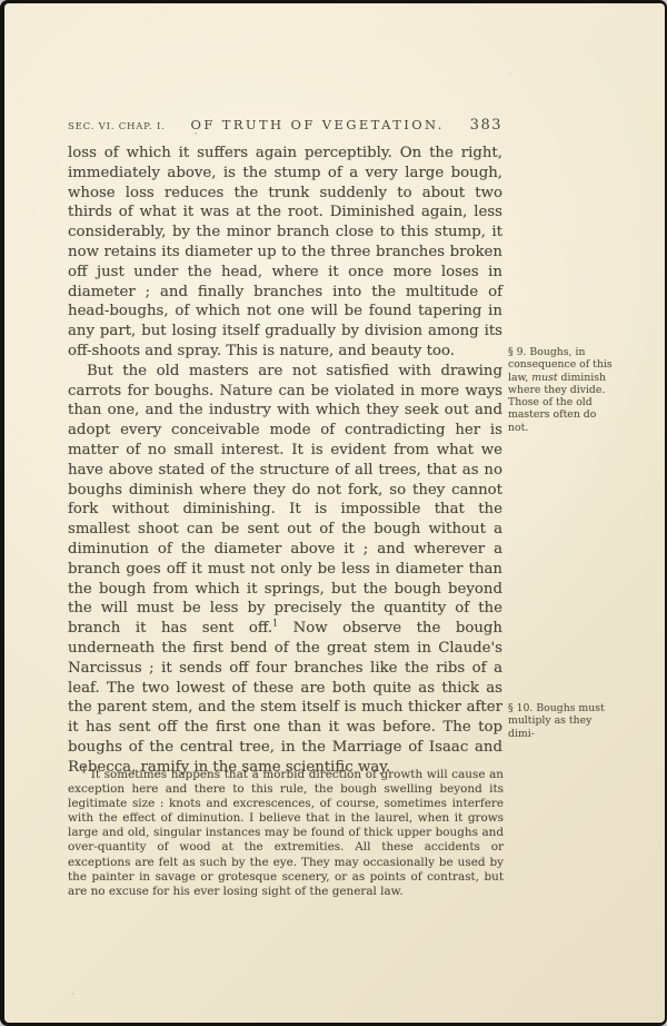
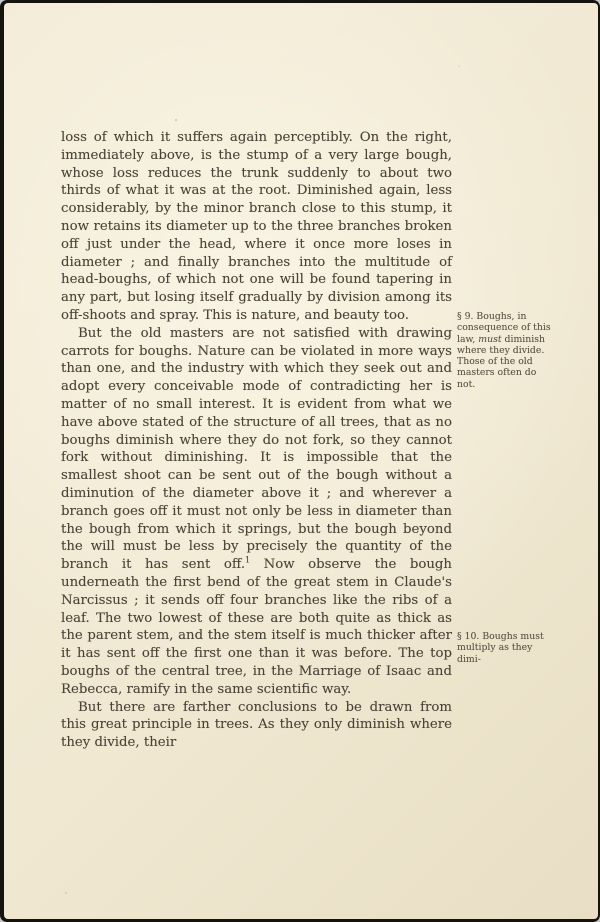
- SEC. VI. CHAP. I.
- OF TRUTH OF VEGETATION.
- 383
  loss of which it suffers again perceptibly. On the right, immediately above, is the stump of a very large bough, whose loss reduces the trunk suddenly to about two thirds of what it was at the root. Diminished again, less considerably, by the minor branch close to this stump, it now retains its diameter up to the three branches broken off just under the head, where it once more loses in diameter ; and finally branches into the multitude of head-boughs, of which not one will be found tapering in any part, but losing itself gradually by division among its off-shoots and spray. This is nature, and beauty too.
  But the old masters are not satisfied with drawing carrots for boughs. Nature can be violated in more ways than one, and the industry with which they seek out and adopt every conceivable mode of contradicting her is matter of no small interest. It is evident from what we have above stated of the structure of all trees, that as no boughs diminish where they do not fork, so they cannot fork without diminishing. It is impossible that the smallest shoot can be sent out of the bough without a diminution of the diameter above it ; and wherever a branch goes off it must not only be less in diameter than the bough from which it springs, but the bough beyond the will must be less by precisely the quantity of the branch it has sent off.1 Now observe the bough underneath the first bend of the great stem in Claude's Narcissus ; it sends off four branches like the ribs of a leaf. The two lowest of these are both quite as thick as the parent stem, and the stem itself is much thicker after it has sent off the first one than it was before. The top boughs of the central tree, in the Marriage of Isaac and Rebecca, ramify in the same scientific way.
+ But there are farther conclusions to be drawn from this great principle in trees. As they only diminish where they divide, their
  § 9. Boughs, in consequence of this law, must diminish where they divide. Those of the old masters often do not.
  § 10. Boughs must multiply as they dimi-
- 1 It sometimes happens that a morbid direction of growth will cause an exception here and there to this rule, the bough swelling beyond its legitimate size : knots and excrescences, of course, sometimes interfere with the effect of diminution. I believe that in the laurel, when it grows large and old, singular instances may be found of thick upper boughs and over-quantity of wood at the extremities. All these accidents or exceptions are felt as such by the eye. They may occasionally be used by the painter in savage or grotesque scenery, or as points of contrast, but are no excuse for his ever losing sight of the general law.
